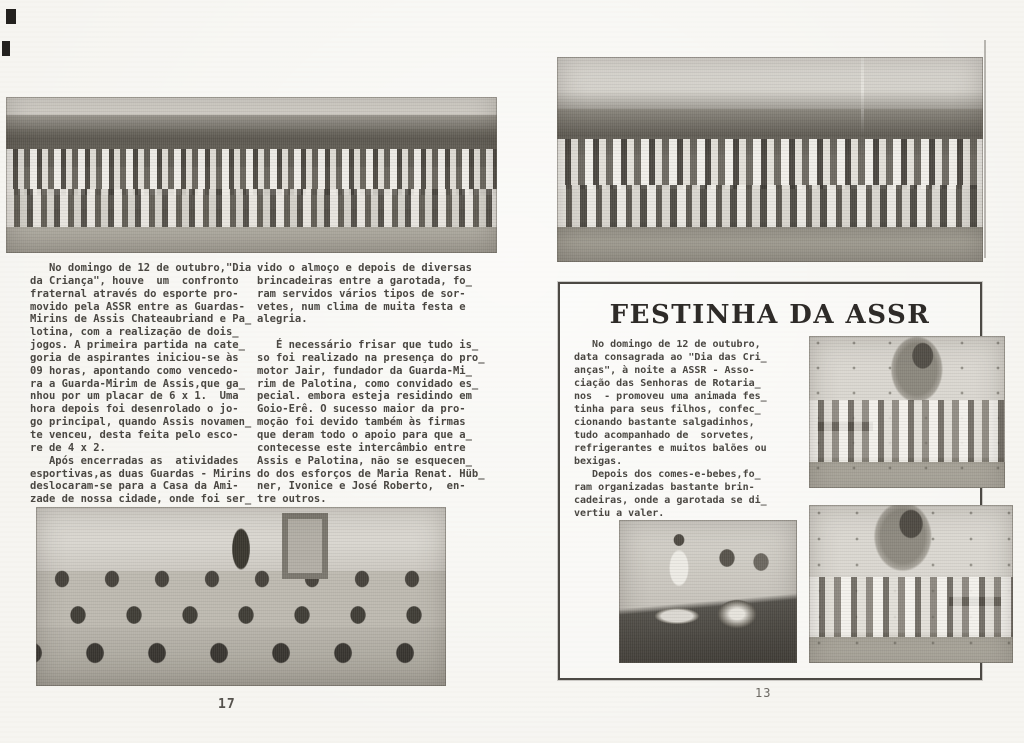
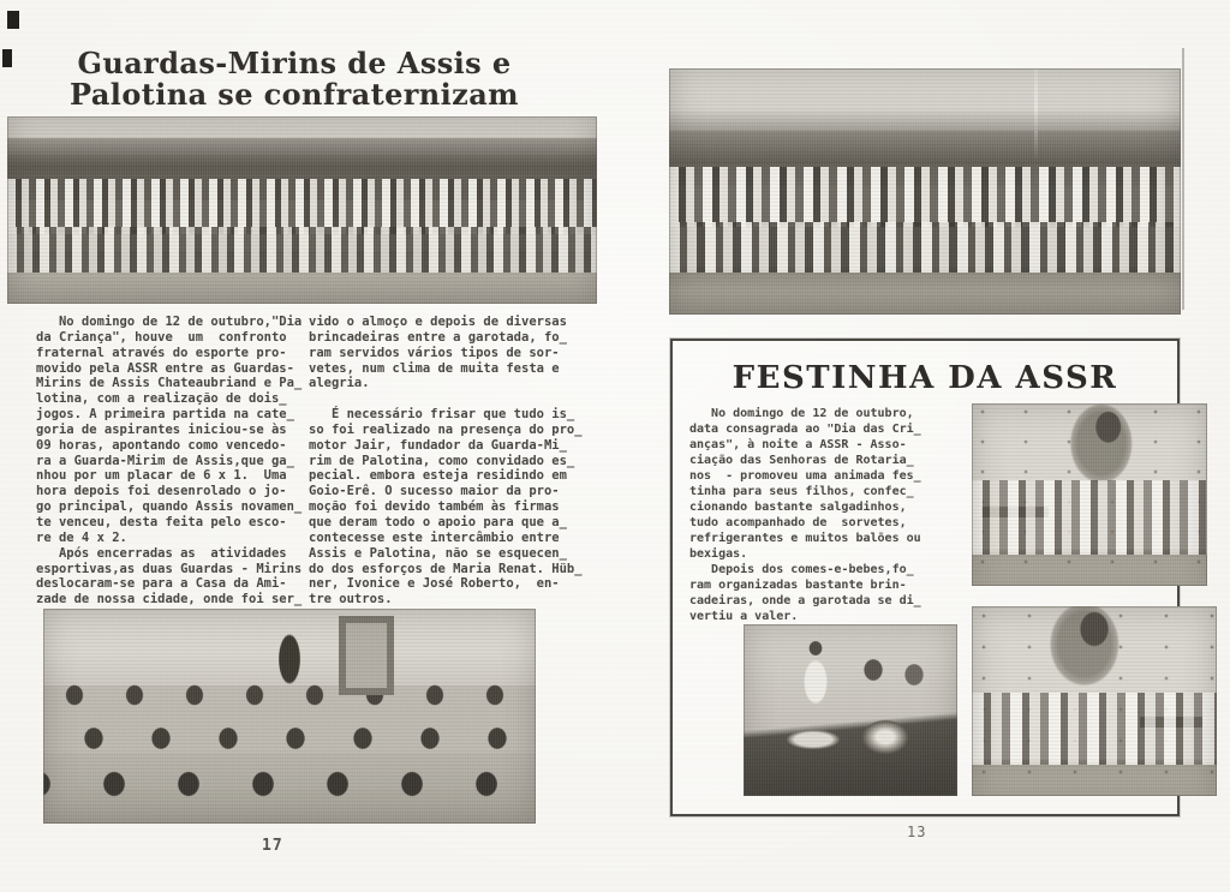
+ Guardas-Mirins de Assis e
+ Palotina se confraternizam
  No domingo de 12 de outubro,"Dia
  da Criança", houve um confronto
  fraternal através do esporte pro-
  movido pela ASSR entre as Guardas-
  Mirins de Assis Chateaubriand e Pa̲
  lotina, com a realização de dois̲
  jogos. A primeira partida na cate̲
  goria de aspirantes iniciou-se às
  09 horas, apontando como vencedo-
  ra a Guarda-Mirim de Assis,que ga̲
  nhou por um placar de 6 x 1. Uma
  hora depois foi desenrolado o jo-
  go principal, quando Assis novamen̲
  te venceu, desta feita pelo esco-
  re de 4 x 2.
  Após encerradas as atividades
  esportivas,as duas Guardas - Mirins
  deslocaram-se para a Casa da Ami-
  zade de nossa cidade, onde foi ser̲
  vido o almoço e depois de diversas
  brincadeiras entre a garotada, fo̲
  ram servidos vários tipos de sor-
  vetes, num clima de muita festa e
  alegria.
  É necessário frisar que tudo is̲
  so foi realizado na presença do pro̲
  motor Jair, fundador da Guarda-Mi̲
  rim de Palotina, como convidado es̲
  pecial. embora esteja residindo em
  Goio-Erê. O sucesso maior da pro-
  moção foi devido também às firmas
  que deram todo o apoio para que a̲
  contecesse este intercâmbio entre
  Assis e Palotina, não se esquecen̲
  do dos esforços de Maria Renat. Hüb̲
  ner, Ivonice e José Roberto, en-
  tre outros.
  17
  FESTINHA DA ASSR
  No domingo de 12 de outubro,
  data consagrada ao "Dia das Cri̲
  anças", à noite a ASSR - Asso-
  ciação das Senhoras de Rotaria̲
  nos - promoveu uma animada fes̲
  tinha para seus filhos, confec̲
  cionando bastante salgadinhos,
  tudo acompanhado de sorvetes,
  refrigerantes e muitos balões ou
  bexigas.
  Depois dos comes-e-bebes,fo̲
  ram organizadas bastante brin-
  cadeiras, onde a garotada se di̲
  vertiu a valer.
  13
